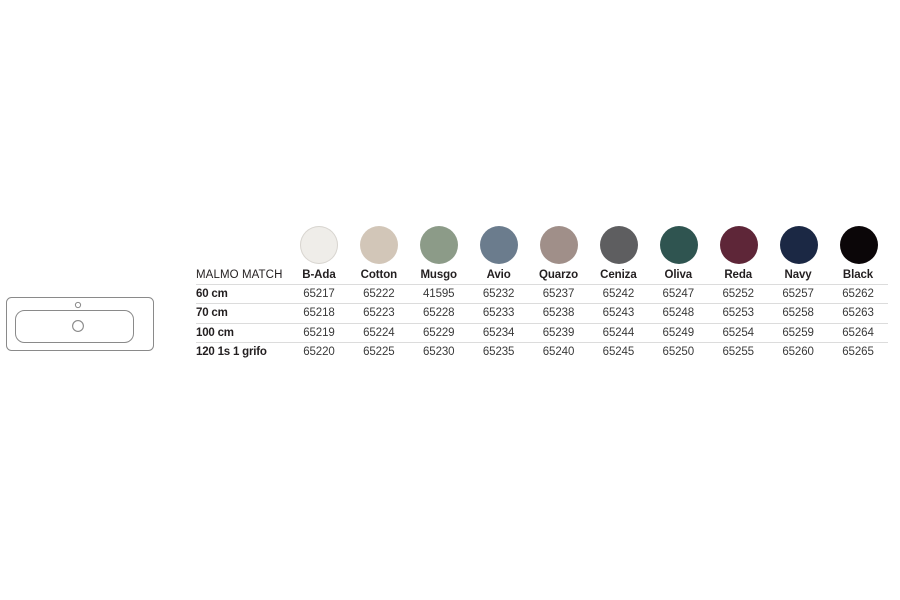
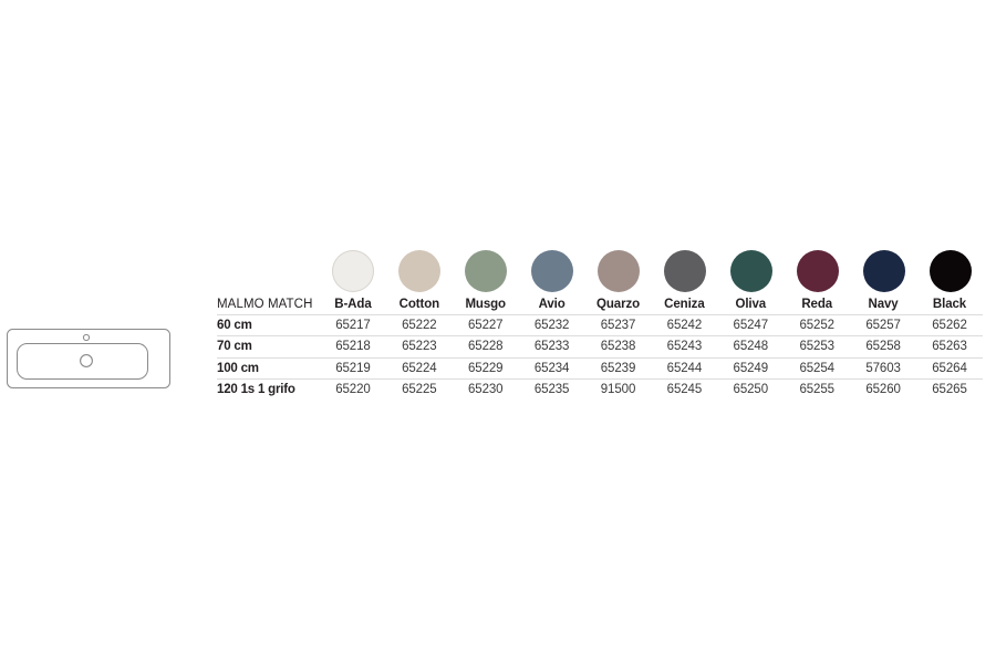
  MALMO MATCH	B-Ada	Cotton	Musgo	Avio	Quarzo	Ceniza	Oliva	Reda	Navy	Black
- 60 cm	65217	65222	41595	65232	65237	65242	65247	65252	65257	65262
+ 60 cm	65217	65222	65227	65232	65237	65242	65247	65252	65257	65262
  70 cm	65218	65223	65228	65233	65238	65243	65248	65253	65258	65263
- 100 cm	65219	65224	65229	65234	65239	65244	65249	65254	65259	65264
+ 100 cm	65219	65224	65229	65234	65239	65244	65249	65254	57603	65264
- 120 1s 1 grifo	65220	65225	65230	65235	65240	65245	65250	65255	65260	65265
+ 120 1s 1 grifo	65220	65225	65230	65235	91500	65245	65250	65255	65260	65265
